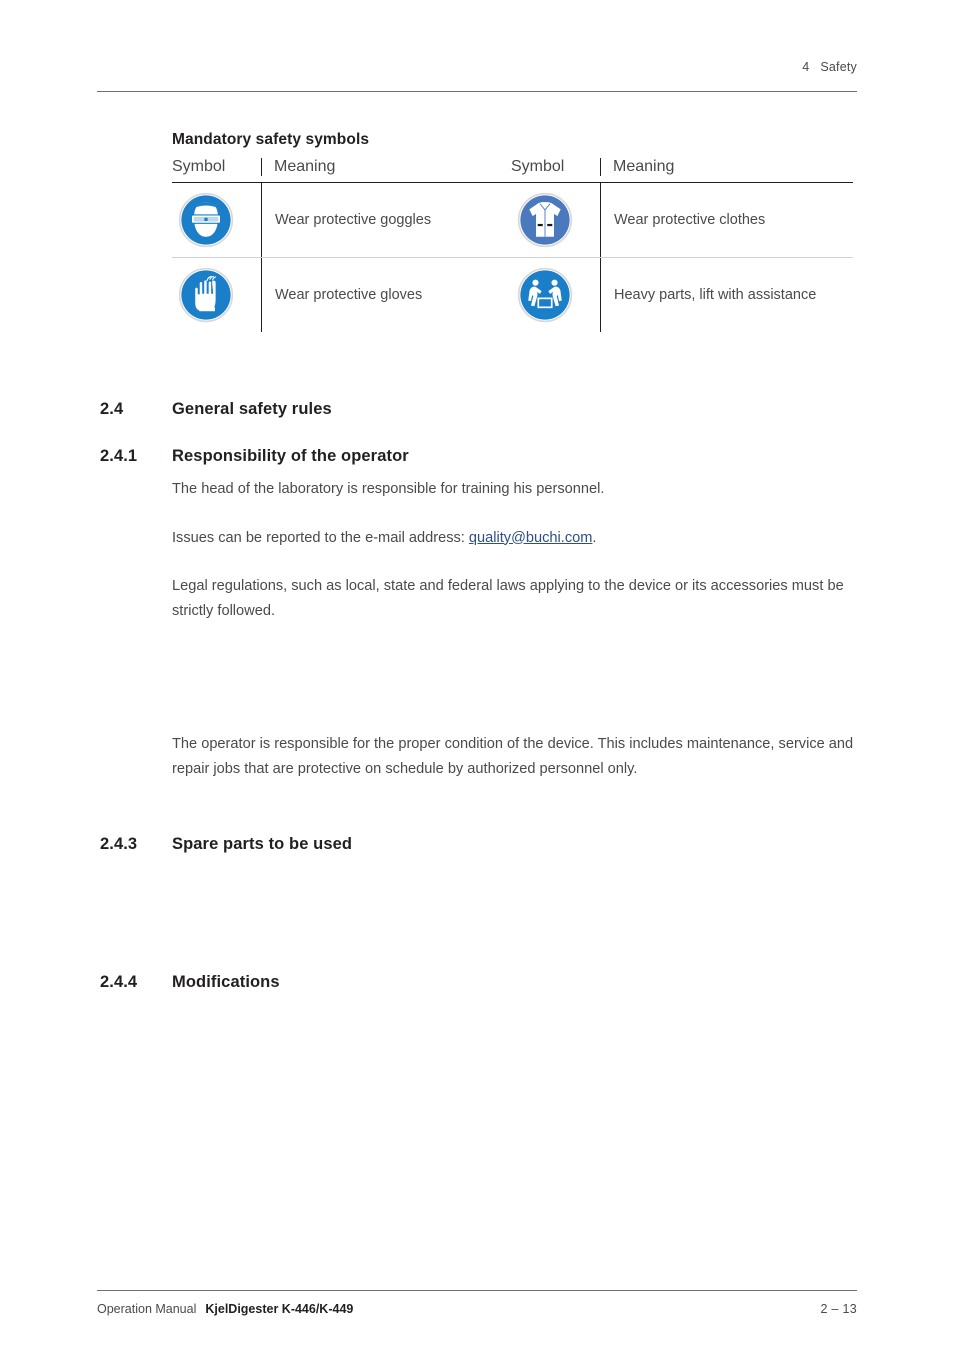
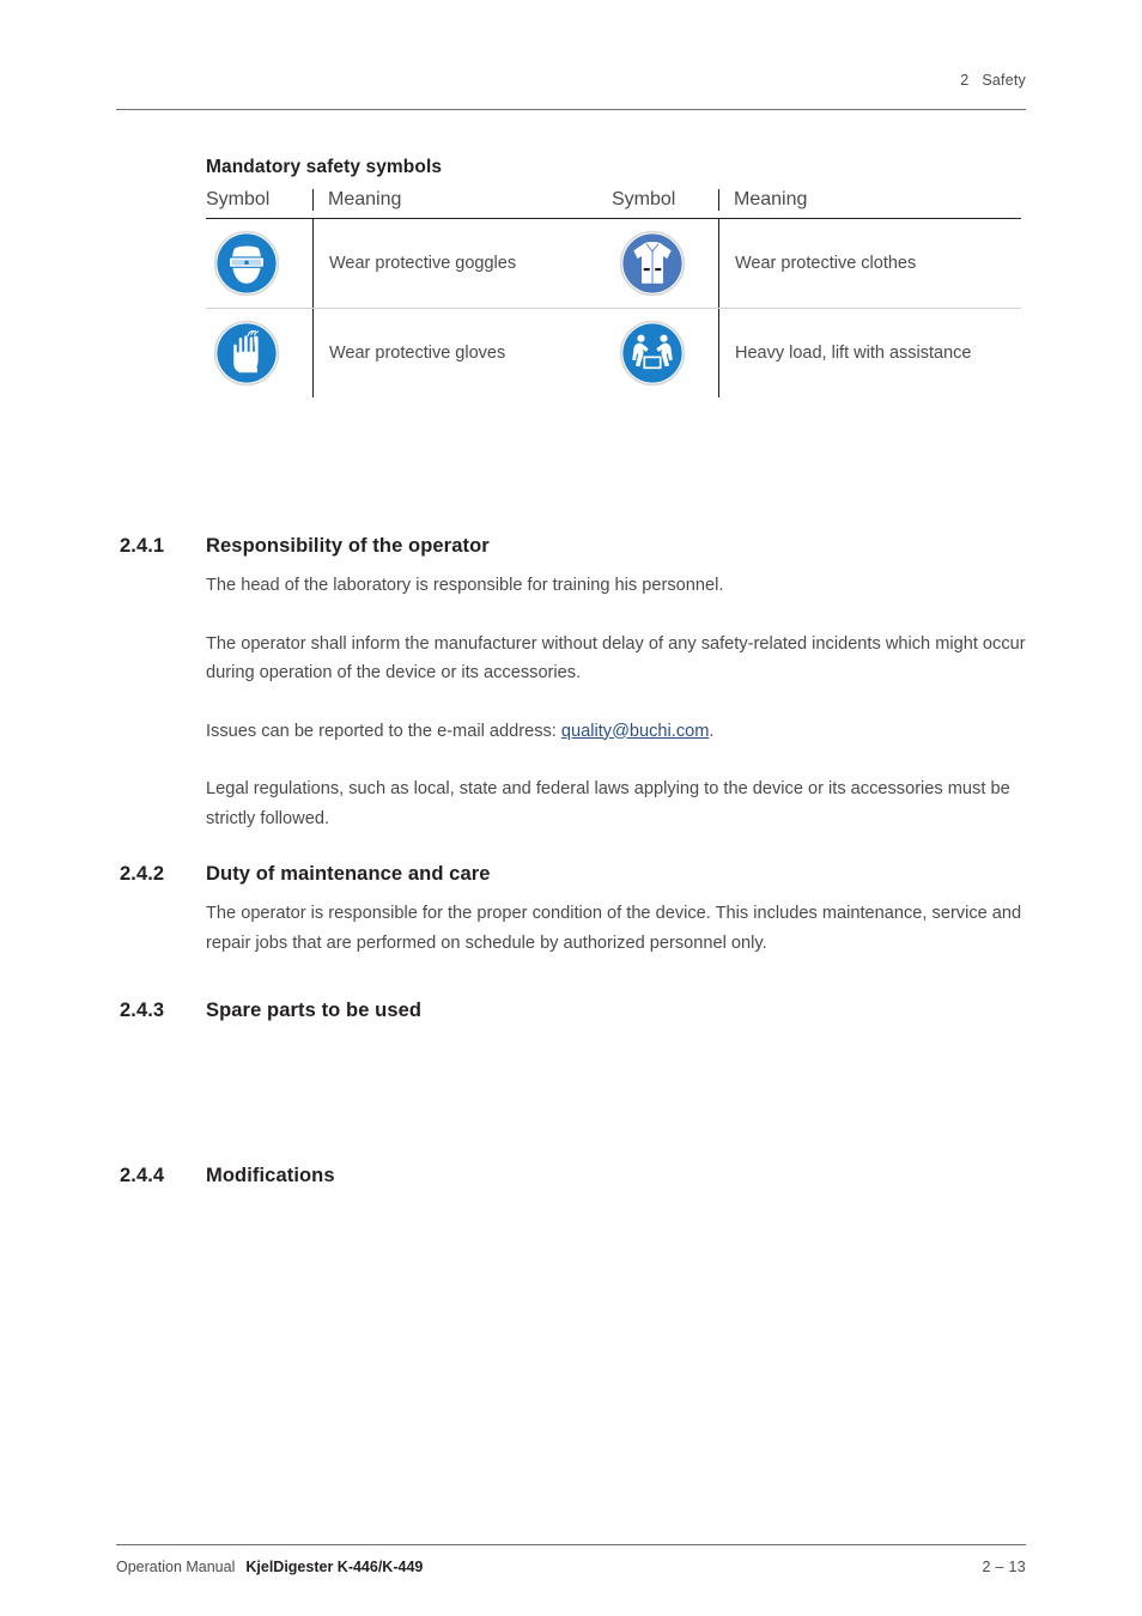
- 4 Safety
+ 2 Safety
  Mandatory safety symbols
  Symbol
  Meaning
  Wear protective goggles
  Wear protective gloves
  Symbol
  Meaning
  Wear protective clothes
- Heavy parts, lift with assistance
+ Heavy load, lift with assistance
- 2.4
- General safety rules
  2.4.1
  Responsibility of the operator
  The head of the laboratory is responsible for training his personnel.
+ The operator shall inform the manufacturer without delay of any safety-related incidents which might occur during operation of the device or its accessories.
  Issues can be reported to the e-mail address: quality@buchi.com.
  Legal regulations, such as local, state and federal laws applying to the device or its accessories must be strictly followed.
+ 2.4.2
+ Duty of maintenance and care
- The operator is responsible for the proper condition of the device. This includes maintenance, service and repair jobs that are protective on schedule by authorized personnel only.
+ The operator is responsible for the proper condition of the device. This includes maintenance, service and repair jobs that are performed on schedule by authorized personnel only.
  2.4.3
  Spare parts to be used
  2.4.4
  Modifications
  Operation Manual
  KjelDigester K-446/K-449
  2 – 13
